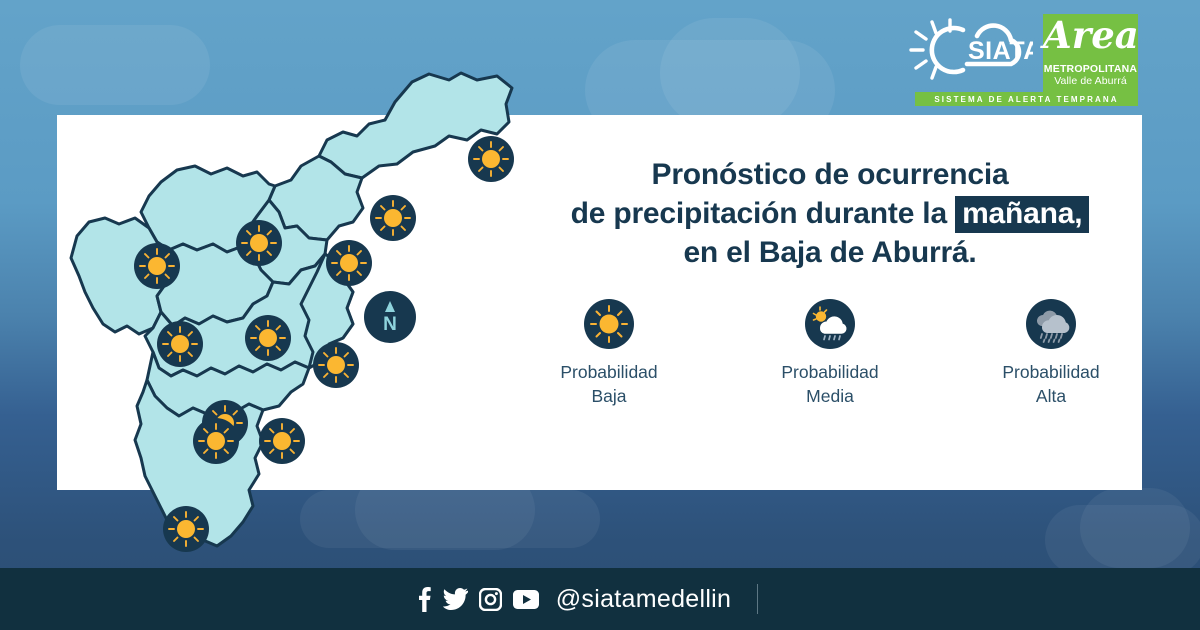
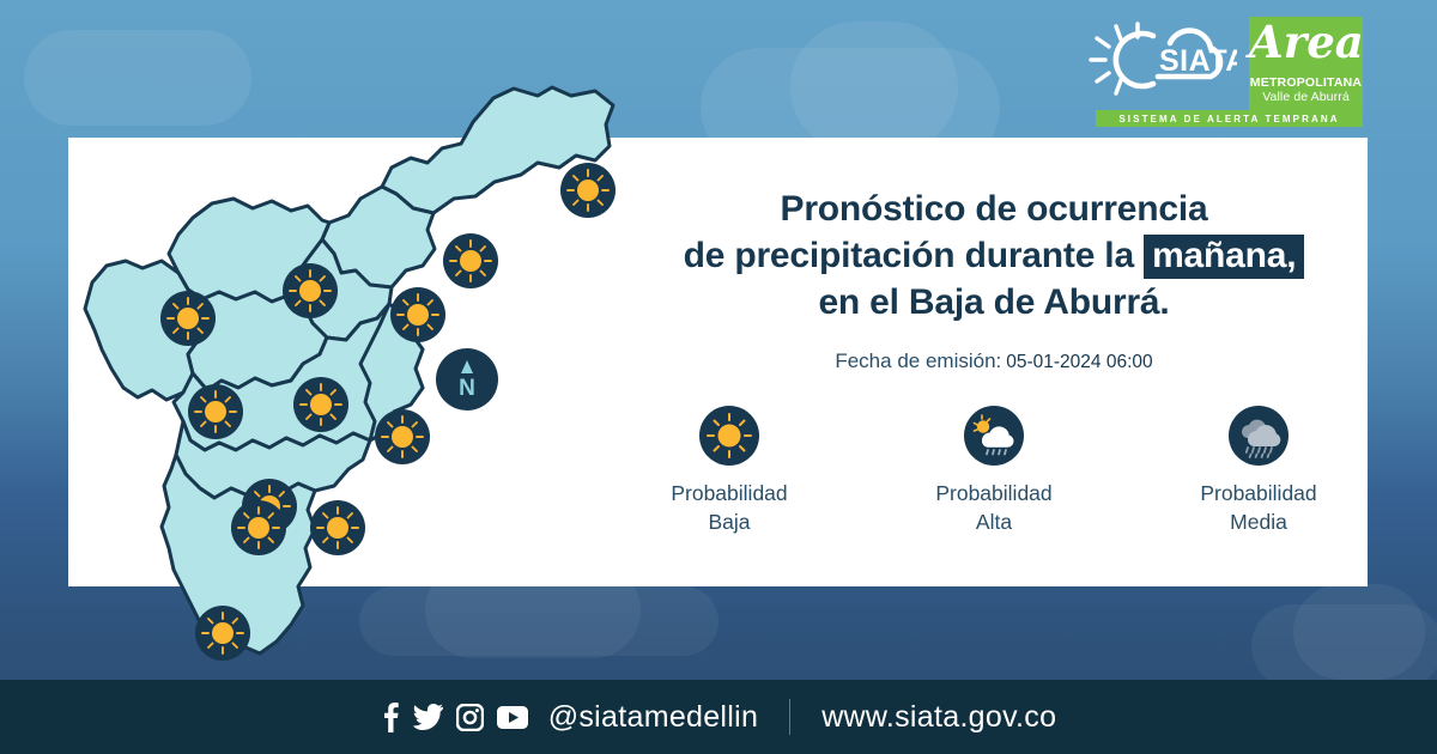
  SIATA
  Area
  METROPOLITANA
  Valle de Aburrá
  SISTEMA DE ALERTA TEMPRANA
  N
  Pronóstico de ocurrencia
  de precipitación durante la mañana,
  en el Baja de Aburrá.
+ Fecha de emisión: 05-01-2024 06:00
  Probabilidad
  Baja
  Probabilidad
- Media
+ Alta
  Probabilidad
- Alta
+ Media
  @siatamedellin
+ www.siata.gov.co
